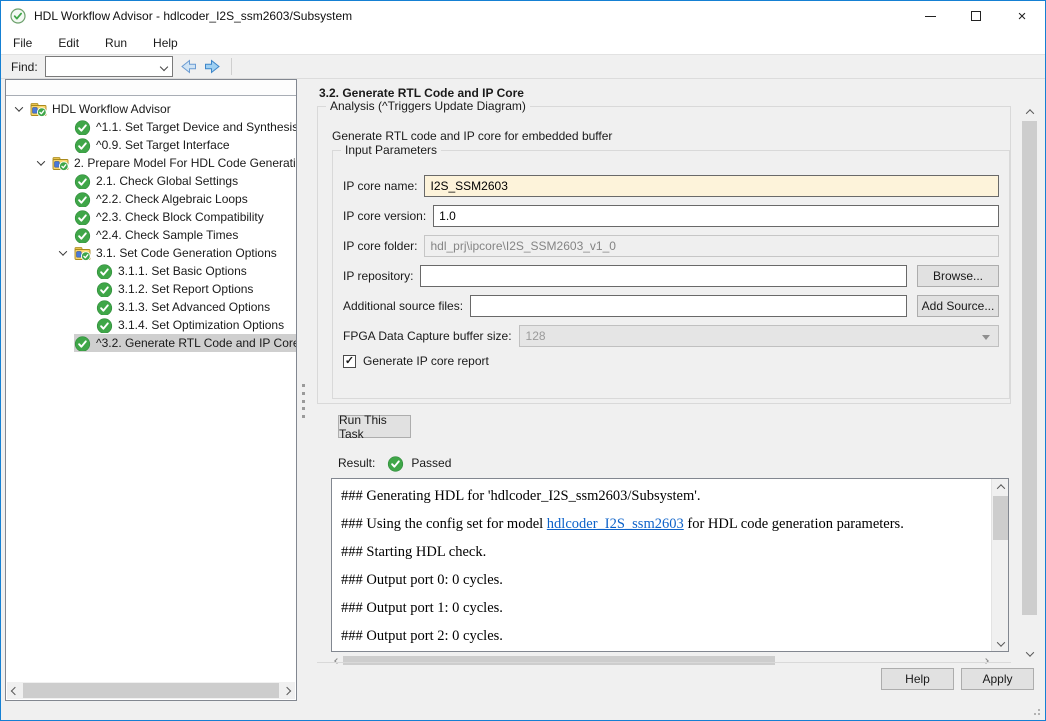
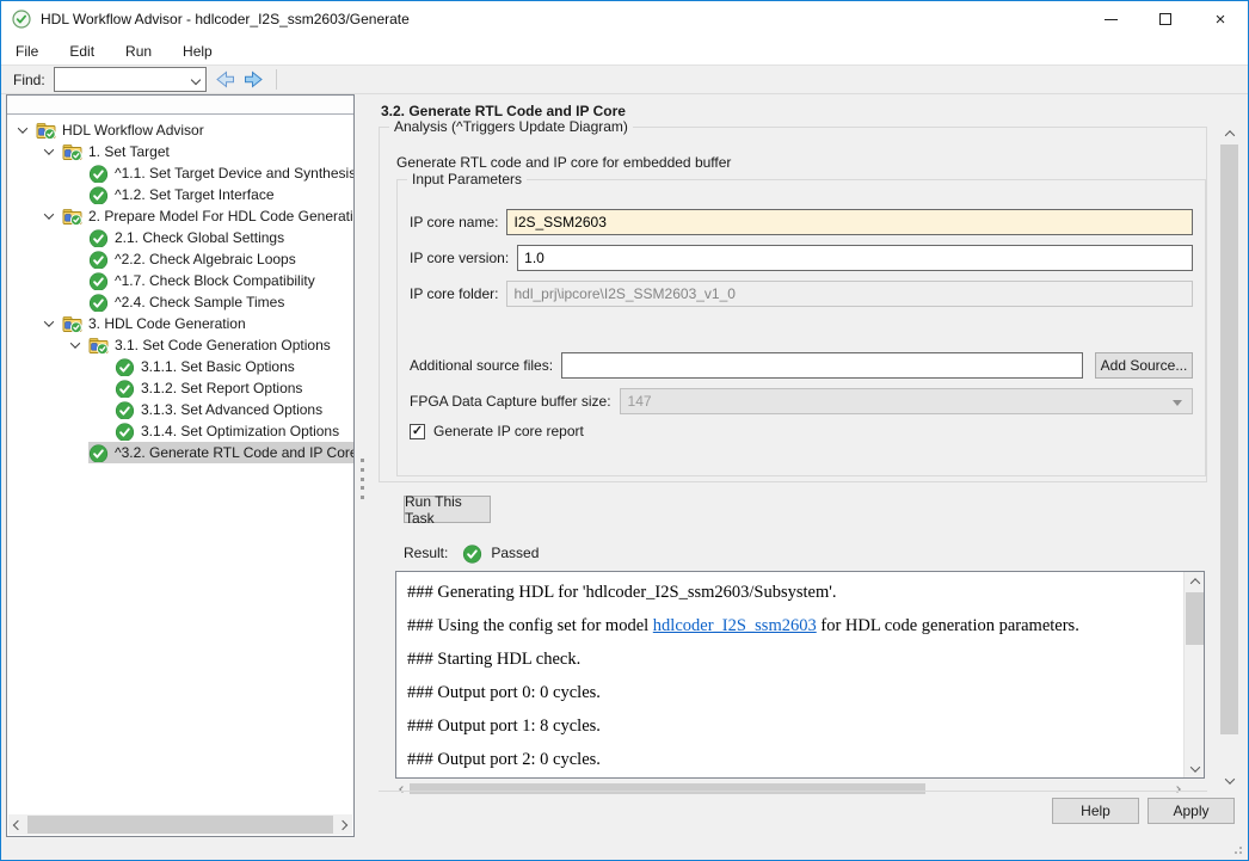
- HDL Workflow Advisor - hdlcoder_I2S_ssm2603/Subsystem
+ HDL Workflow Advisor - hdlcoder_I2S_ssm2603/Generate
  ×
  File
  Edit
  Run
  Help
  Find:
  HDL Workflow Advisor
+ 1. Set Target
  ^1.1. Set Target Device and Synthesis
- ^0.9. Set Target Interface
+ ^1.2. Set Target Interface
  2. Prepare Model For HDL Code Generati
  2.1. Check Global Settings
  ^2.2. Check Algebraic Loops
- ^2.3. Check Block Compatibility
+ ^1.7. Check Block Compatibility
  ^2.4. Check Sample Times
+ 3. HDL Code Generation
  3.1. Set Code Generation Options
  3.1.1. Set Basic Options
  3.1.2. Set Report Options
  3.1.3. Set Advanced Options
  3.1.4. Set Optimization Options
  ^3.2. Generate RTL Code and IP Cor
  3.2. Generate RTL Code and IP Core
  Analysis (^Triggers Update Diagram)
  Generate RTL code and IP core for embedded buffer
  Input Parameters
  IP core name:
  I2S_SSM2603
  IP core version:
  1.0
  IP core folder:
  hdl_prj\ipcore\I2S_SSM2603_v1_0
- IP repository:
- Browse...
  Additional source files:
  Add Source...
  FPGA Data Capture buffer size:
- 128
+ 147
  Generate IP core report
  Run This Task
  Result:
  Passed
  ### Generating HDL for 'hdlcoder_I2S_ssm2603/Subsystem'.
  ### Using the config set for model hdlcoder_I2S_ssm2603 for HDL code generation parameters.
  ### Starting HDL check.
  ### Output port 0: 0 cycles.
- ### Output port 1: 0 cycles.
+ ### Output port 1: 8 cycles.
  ### Output port 2: 0 cycles.
  Help
  Apply
